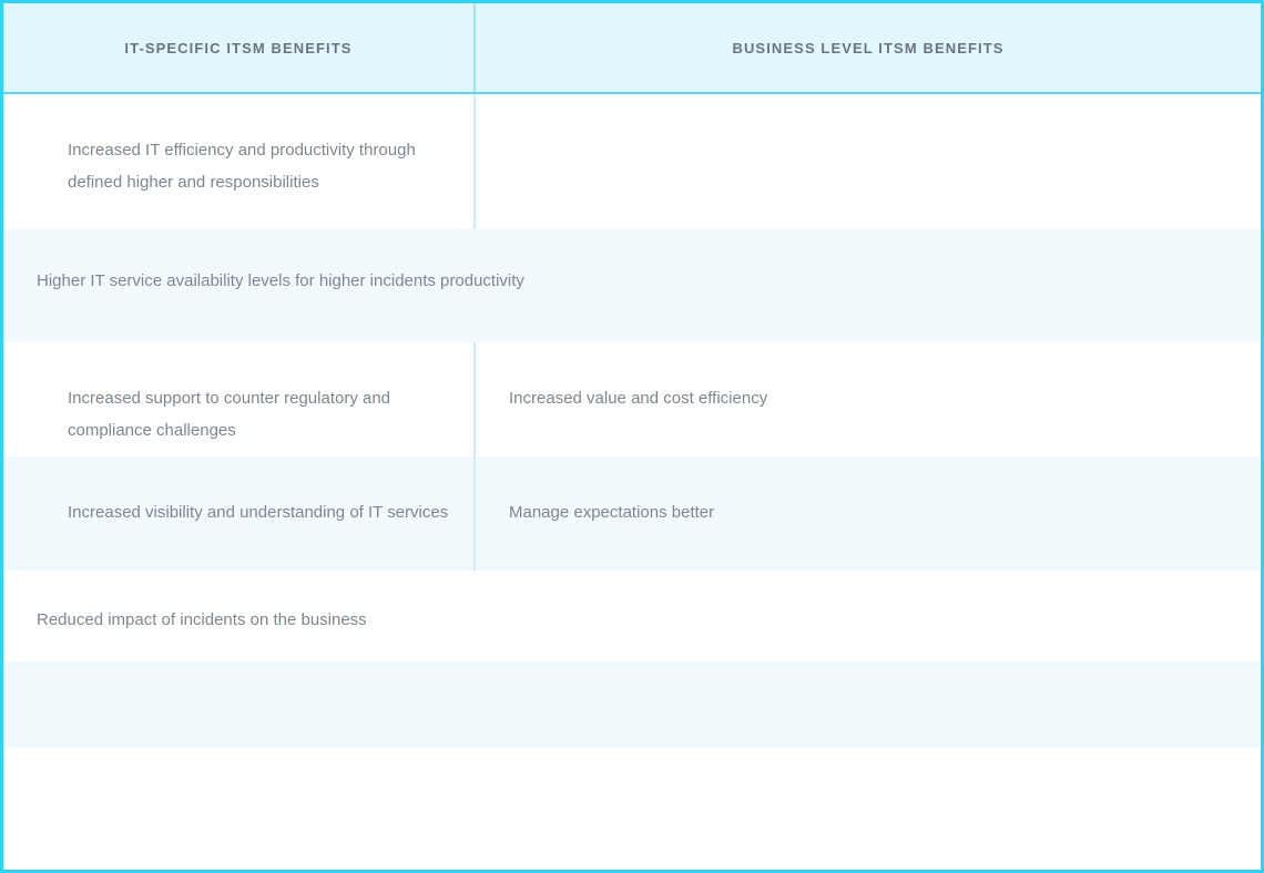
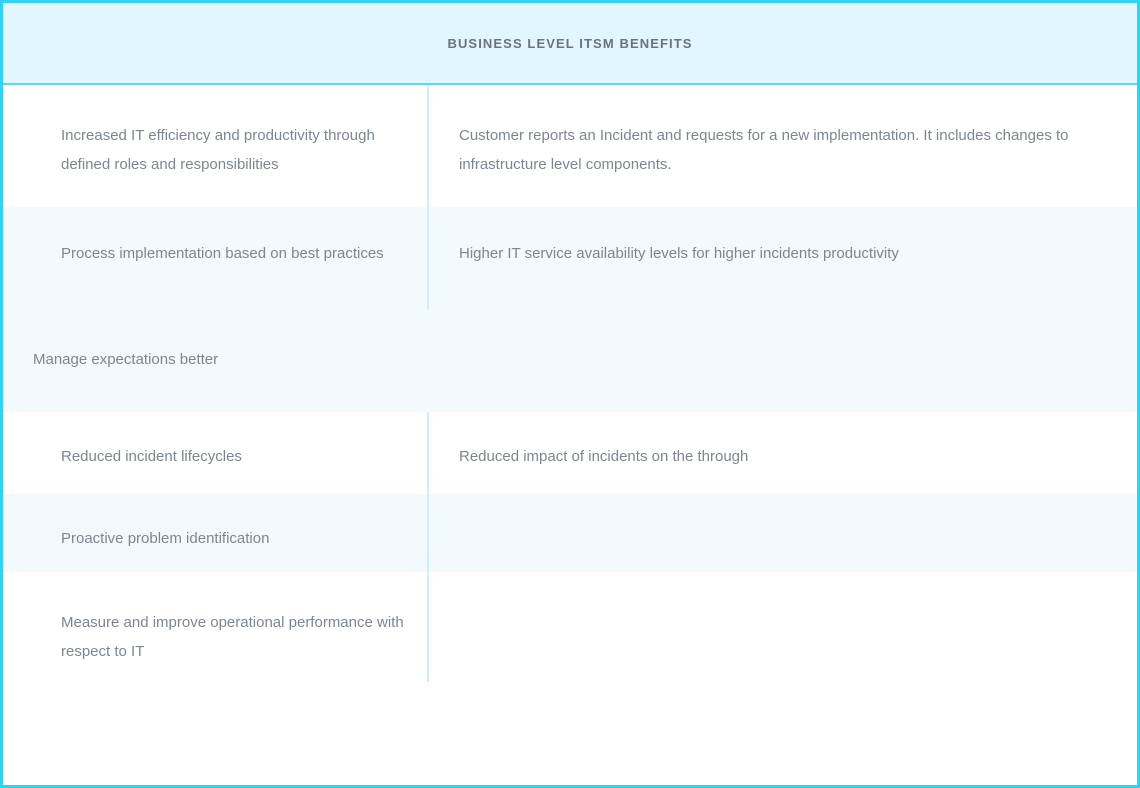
- IT-SPECIFIC ITSM BENEFITS
  BUSINESS LEVEL ITSM BENEFITS
- Increased IT efficiency and productivity through defined higher and responsibilities
+ Increased IT efficiency and productivity through defined roles and responsibilities
+ Customer reports an Incident and requests for a new implementation. It includes changes to infrastructure level components.
+ Process implementation based on best practices
  Higher IT service availability levels for higher incidents productivity
- Increased support to counter regulatory and compliance challenges
- Increased value and cost efficiency
- Increased visibility and understanding of IT services
  Manage expectations better
+ Reduced incident lifecycles
- Reduced impact of incidents on the business
+ Reduced impact of incidents on the through
+ Proactive problem identification
+ Measure and improve operational performance with respect to IT
